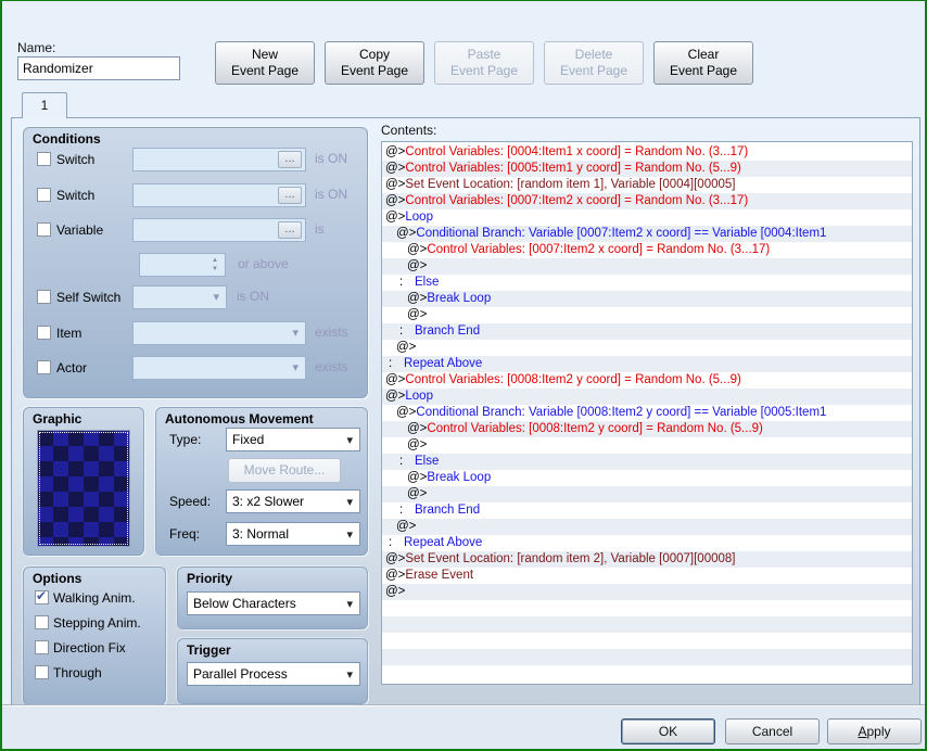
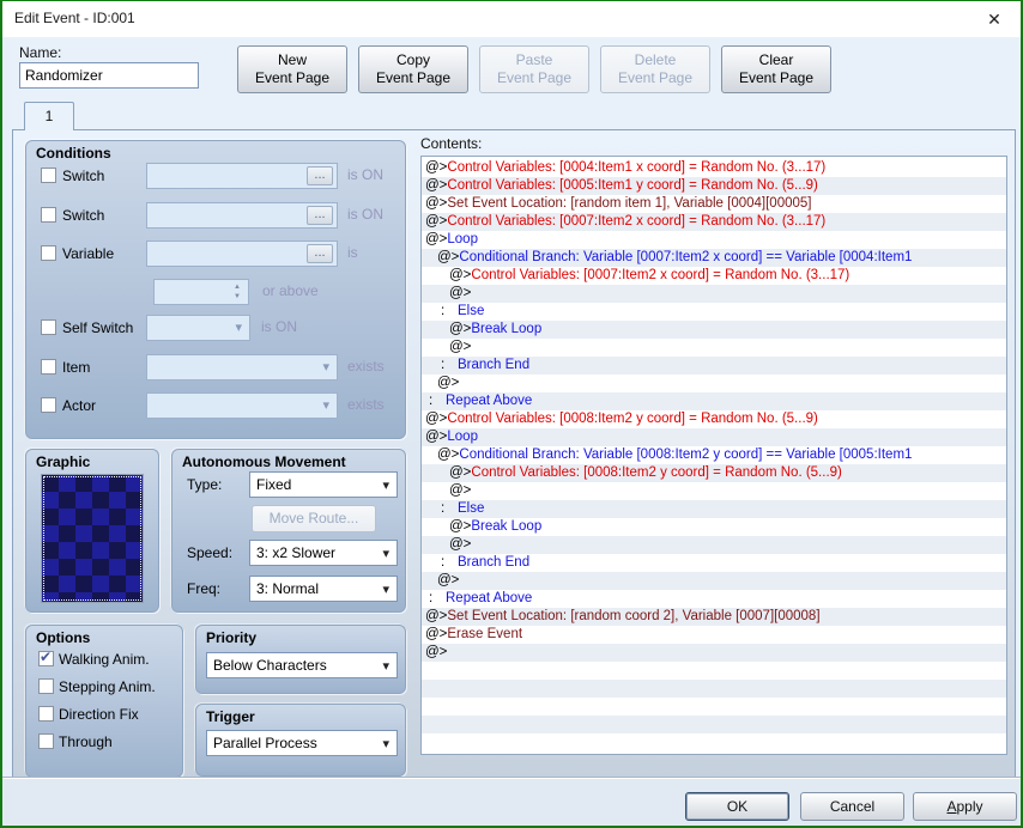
+ Edit Event - ID:001
+ ✕
  Name:
  Randomizer
  New
  Event Page
  Copy
  Event Page
  Paste
  Event Page
  Delete
  Event Page
  Clear
  Event Page
  1
  Conditions
  Switch
  ...
  is ON
  Switch
  ...
  is ON
  Variable
  ...
  is
  or above
  Self Switch
  ▾
  is ON
  Item
  ▾
  exists
  Actor
  ▾
  exists
  Graphic
  Autonomous Movement
  Type:
  Fixed
  ▾
  Move Route...
  Speed:
  3: x2 Slower
  ▾
  Freq:
  3: Normal
  ▾
  Options
  ✔
  Walking Anim.
  Stepping Anim.
  Direction Fix
  Through
  Priority
  Below Characters
  ▾
  Trigger
  Parallel Process
  ▾
  Contents:
  @>Control Variables: [0004:Item1 x coord] = Random No. (3...17)
  @>Control Variables: [0005:Item1 y coord] = Random No. (5...9)
  @>Set Event Location: [random item 1], Variable [0004][00005]
  @>Control Variables: [0007:Item2 x coord] = Random No. (3...17)
  @>Loop
  @>Conditional Branch: Variable [0007:Item2 x coord] == Variable [0004:Item1
  @>Control Variables: [0007:Item2 x coord] = Random No. (3...17)
  @>
  : Else
  @>Break Loop
  @>
  : Branch End
  @>
  : Repeat Above
  @>Control Variables: [0008:Item2 y coord] = Random No. (5...9)
  @>Loop
  @>Conditional Branch: Variable [0008:Item2 y coord] == Variable [0005:Item1
  @>Control Variables: [0008:Item2 y coord] = Random No. (5...9)
  @>
  : Else
  @>Break Loop
  @>
  : Branch End
  @>
  : Repeat Above
- @>Set Event Location: [random item 2], Variable [0007][00008]
+ @>Set Event Location: [random coord 2], Variable [0007][00008]
  @>Erase Event
  @>
  OK
  Cancel
  Apply
